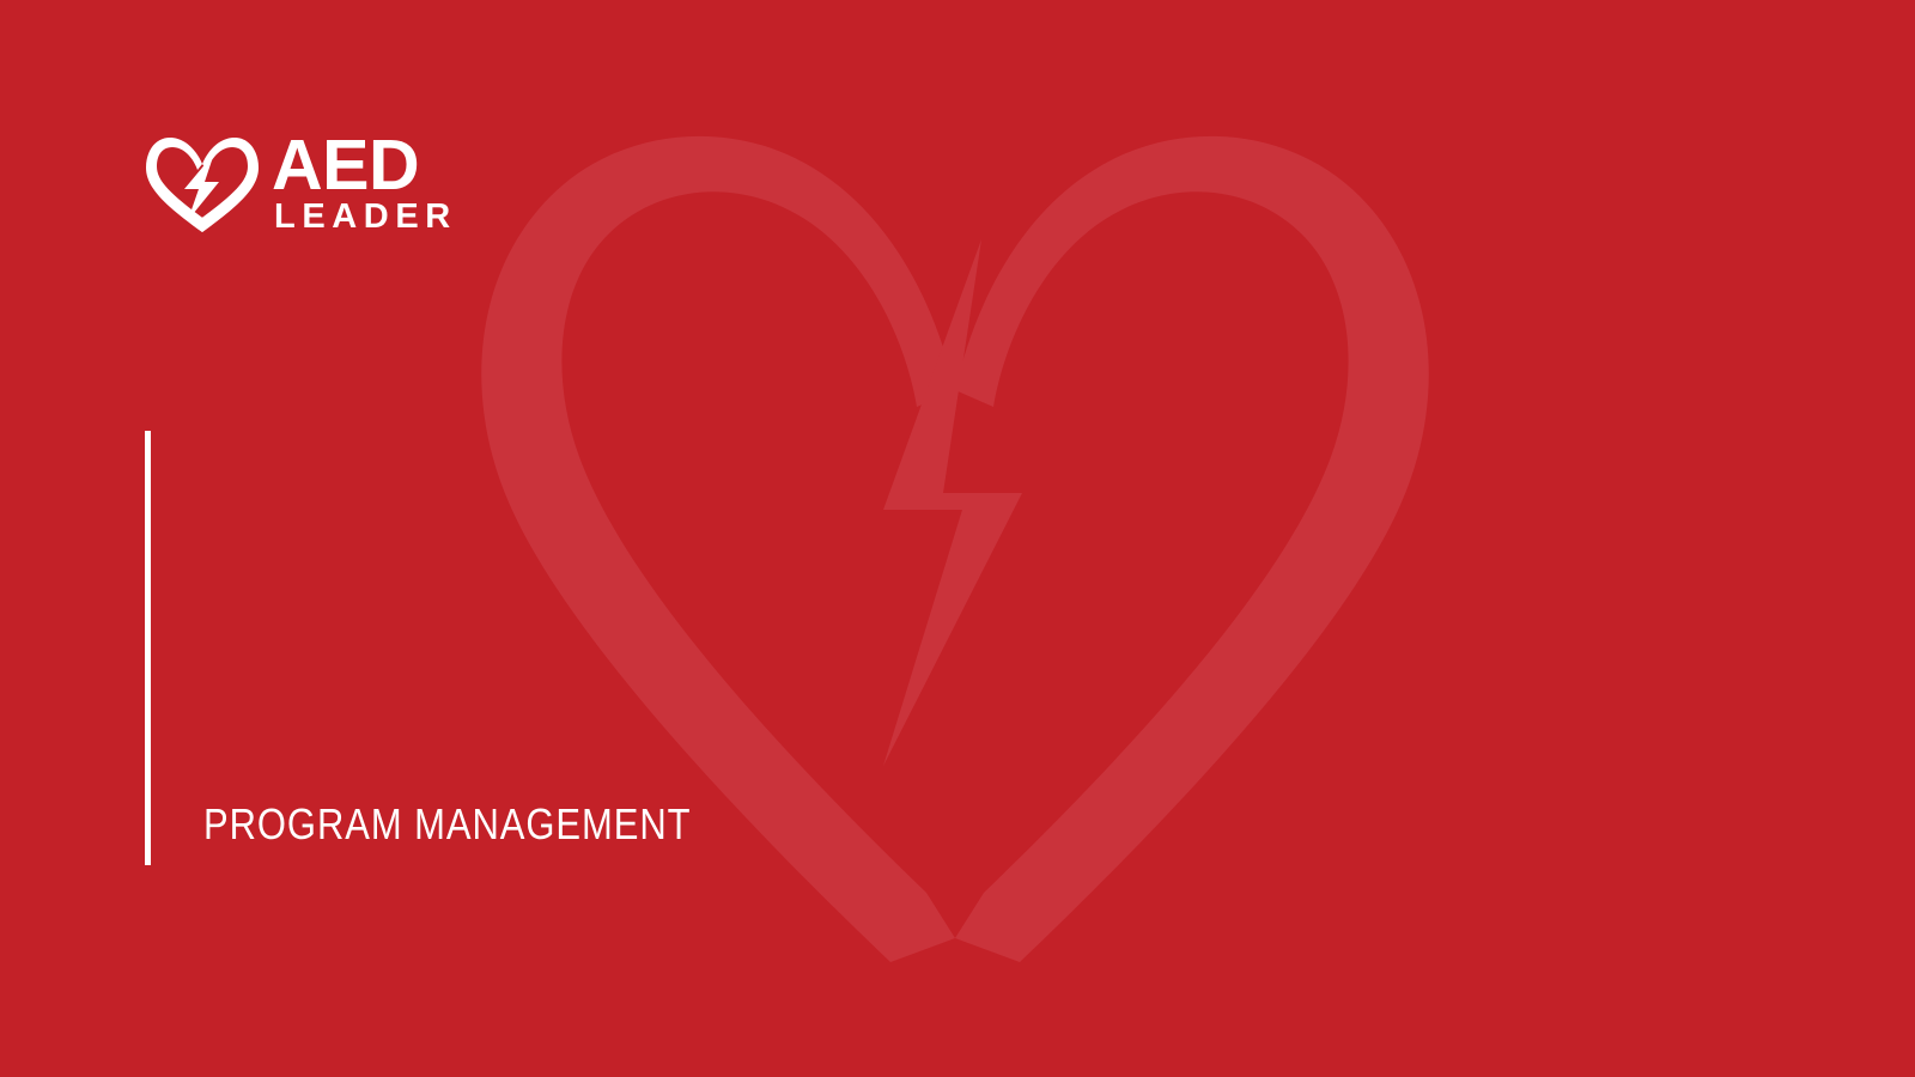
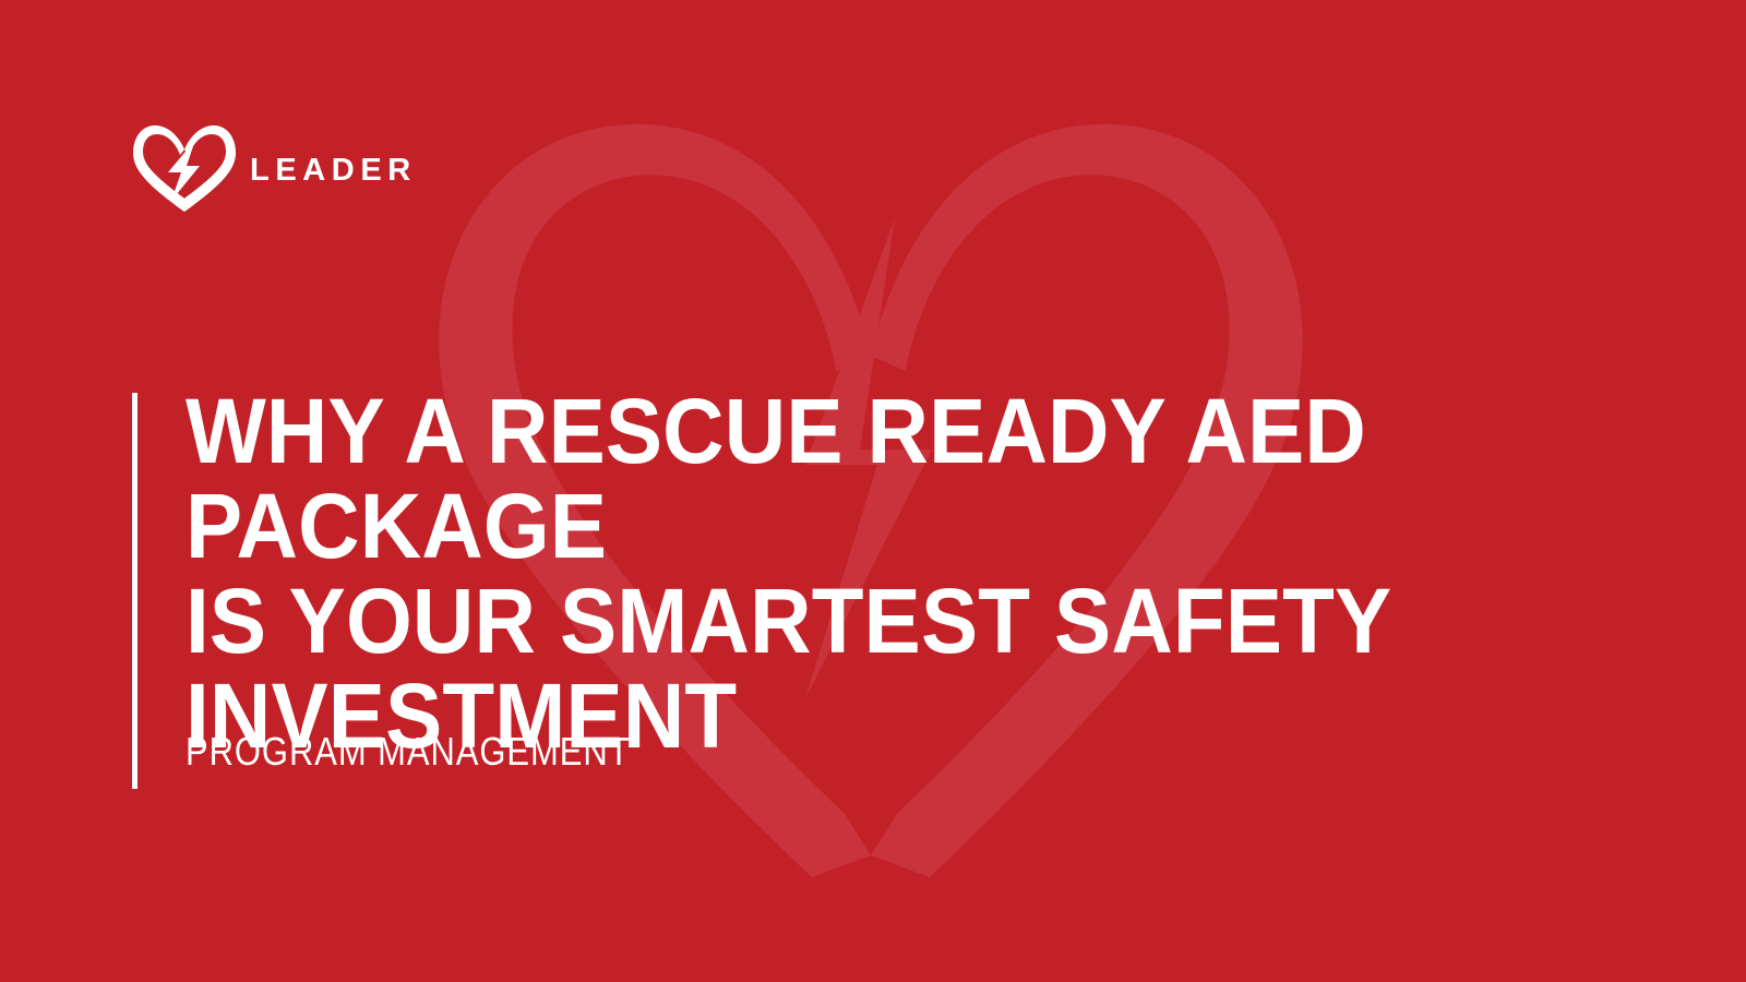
- AED
  LEADER
+ WHY A RESCUE READY AED PACKAGE
+ IS YOUR SMARTEST SAFETY
+ INVESTMENT
  PROGRAM MANAGEMENT
